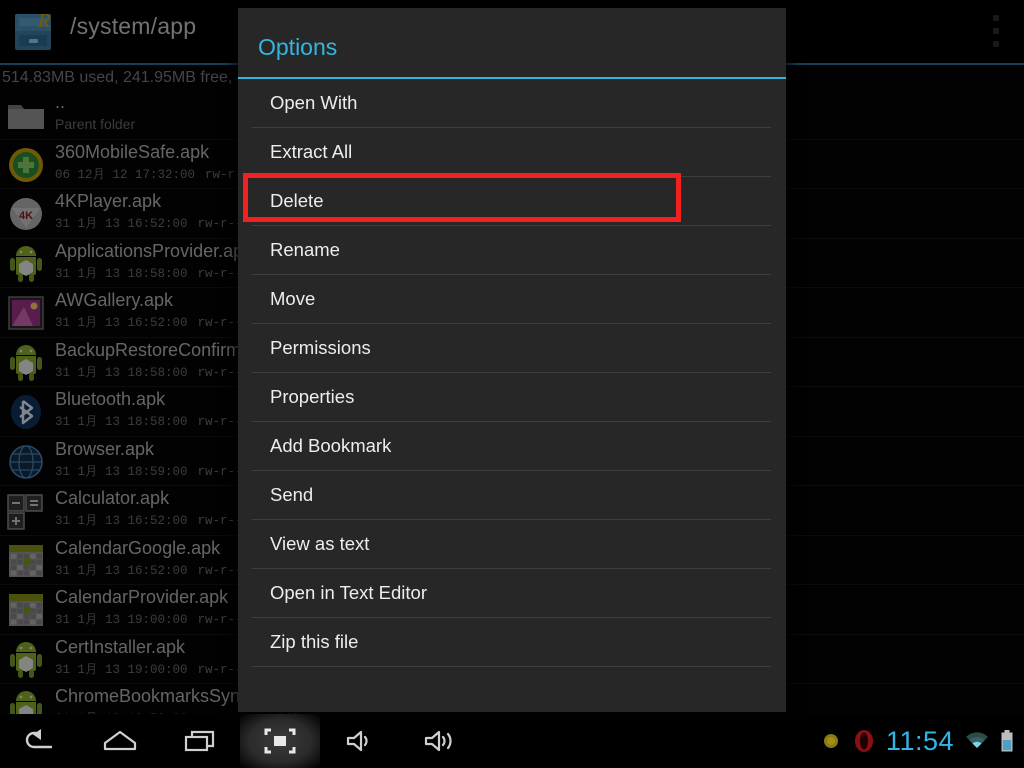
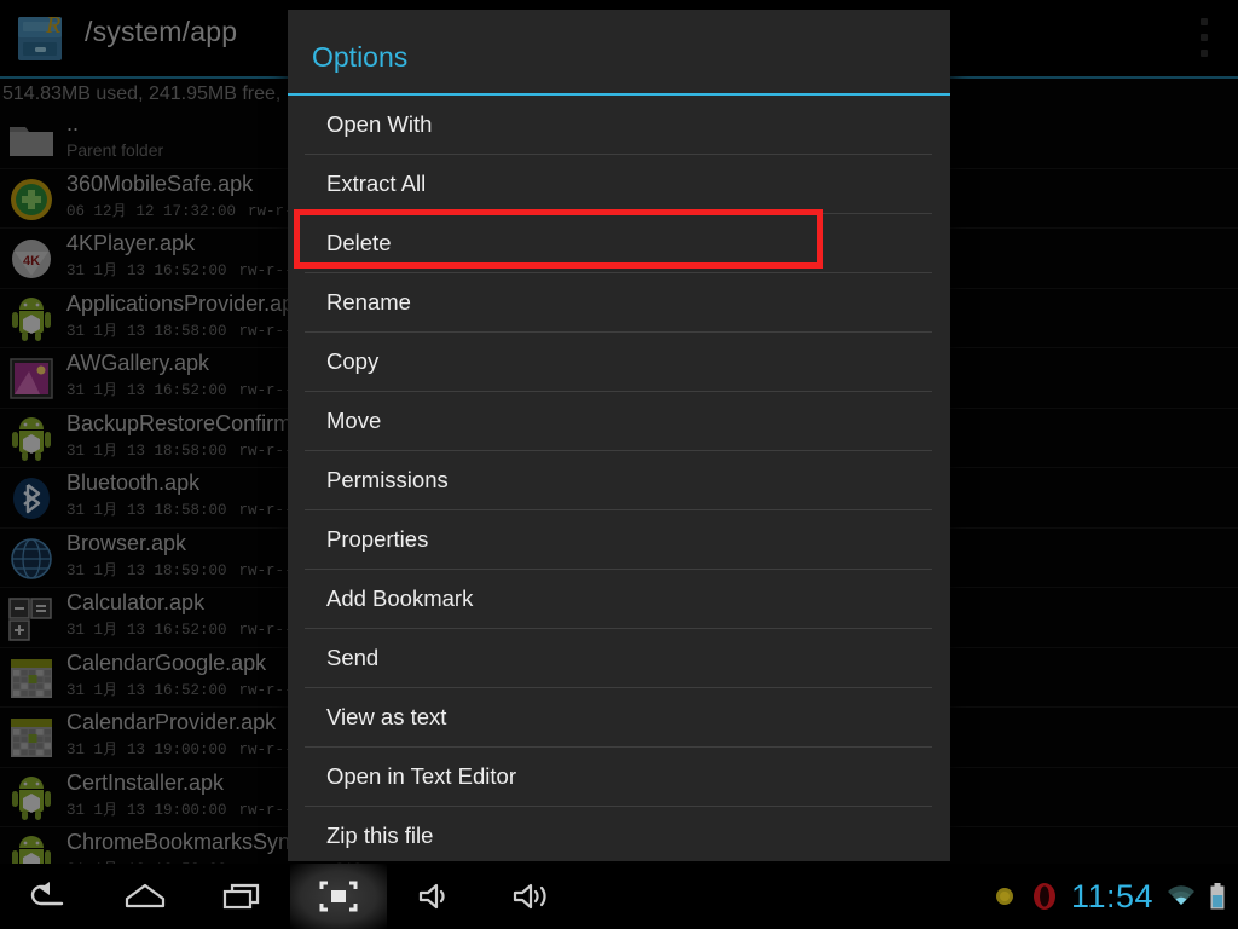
  R
  /system/app
  514.83MB used, 241.95MB free,
  ..
  Parent folder
  360MobileSafe.apk
  06 12月 12 17:32:00 rw-r
  4K
  4KPlayer.apk
  31 1月 13 16:52:00 rw-r-
  ApplicationsProvider.a
  31 1月 13 18:58:00 rw-r-
  AWGallery.apk
  31 1月 13 16:52:00 rw-r-
  BackupRestoreConfirm
  31 1月 13 18:58:00 rw-r-
  Bluetooth.apk
  31 1月 13 18:58:00 rw-r-
  Browser.apk
  31 1月 13 18:59:00 rw-r-
  Calculator.apk
  31 1月 13 16:52:00 rw-r-
  CalendarGoogle.apk
  31 1月 13 16:52:00 rw-r-
  CalendarProvider.apk
  31 1月 13 19:00:00 rw-r-
  CertInstaller.apk
  31 1月 13 19:00:00 rw-r-
  ChromeBookmarksSyn
  Options
  Open With
  Extract All
  Delete
  Rename
+ Copy
  Move
  Permissions
  Properties
  Add Bookmark
  Send
  View as text
  Open in Text Editor
  Zip this file
  11:54
